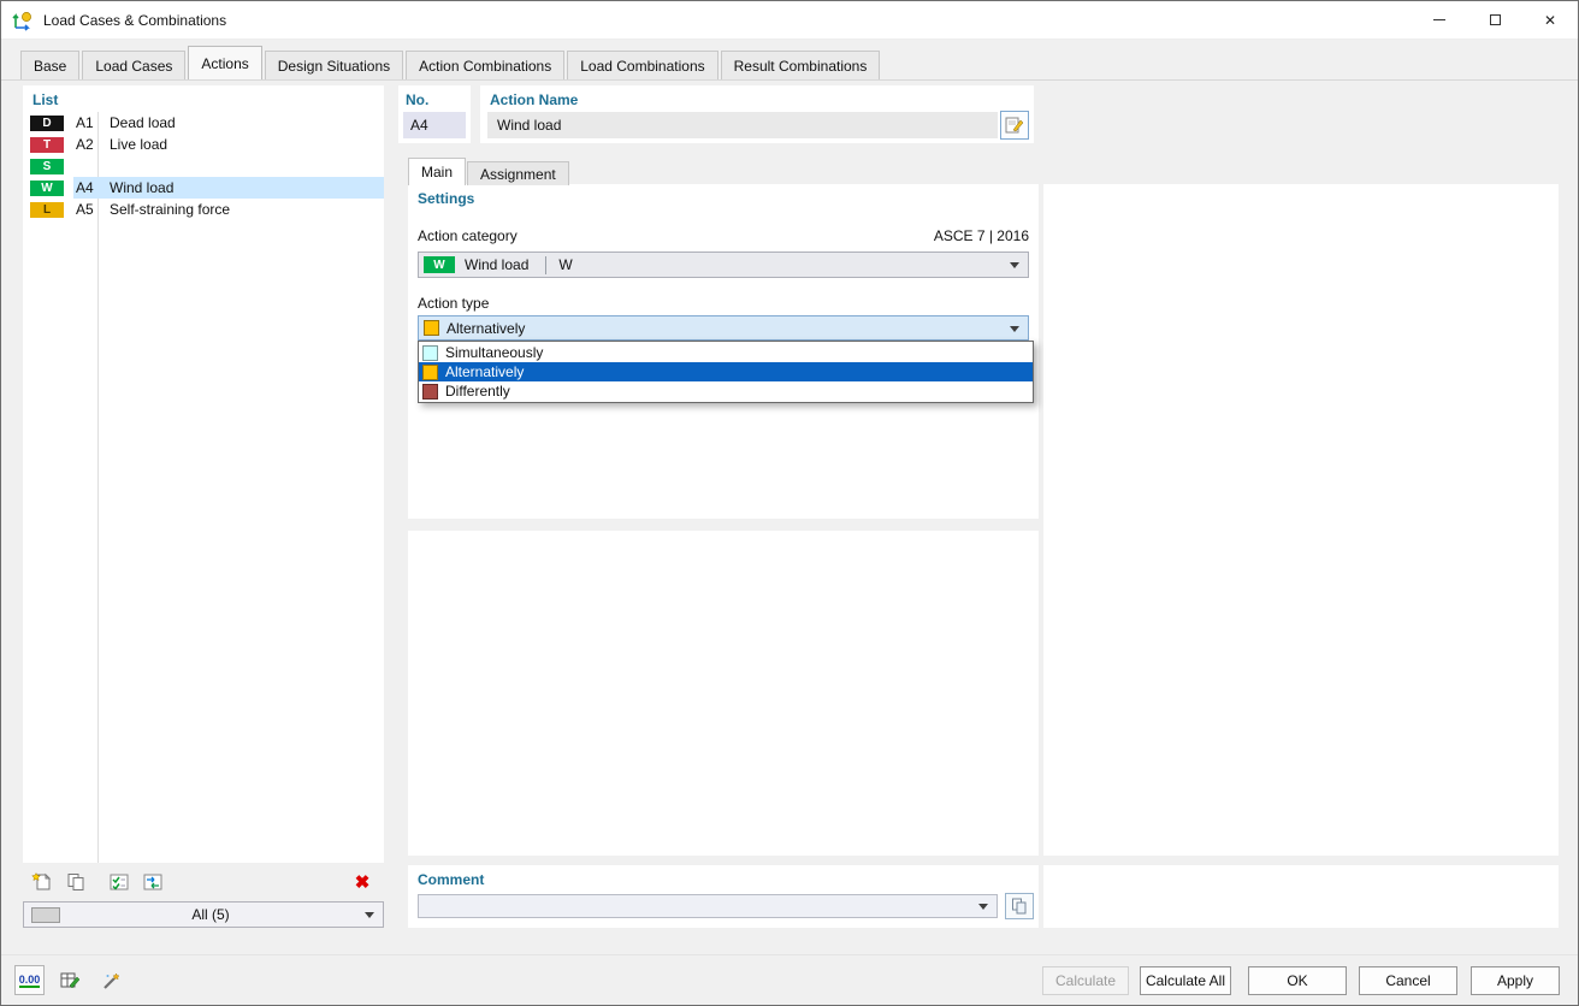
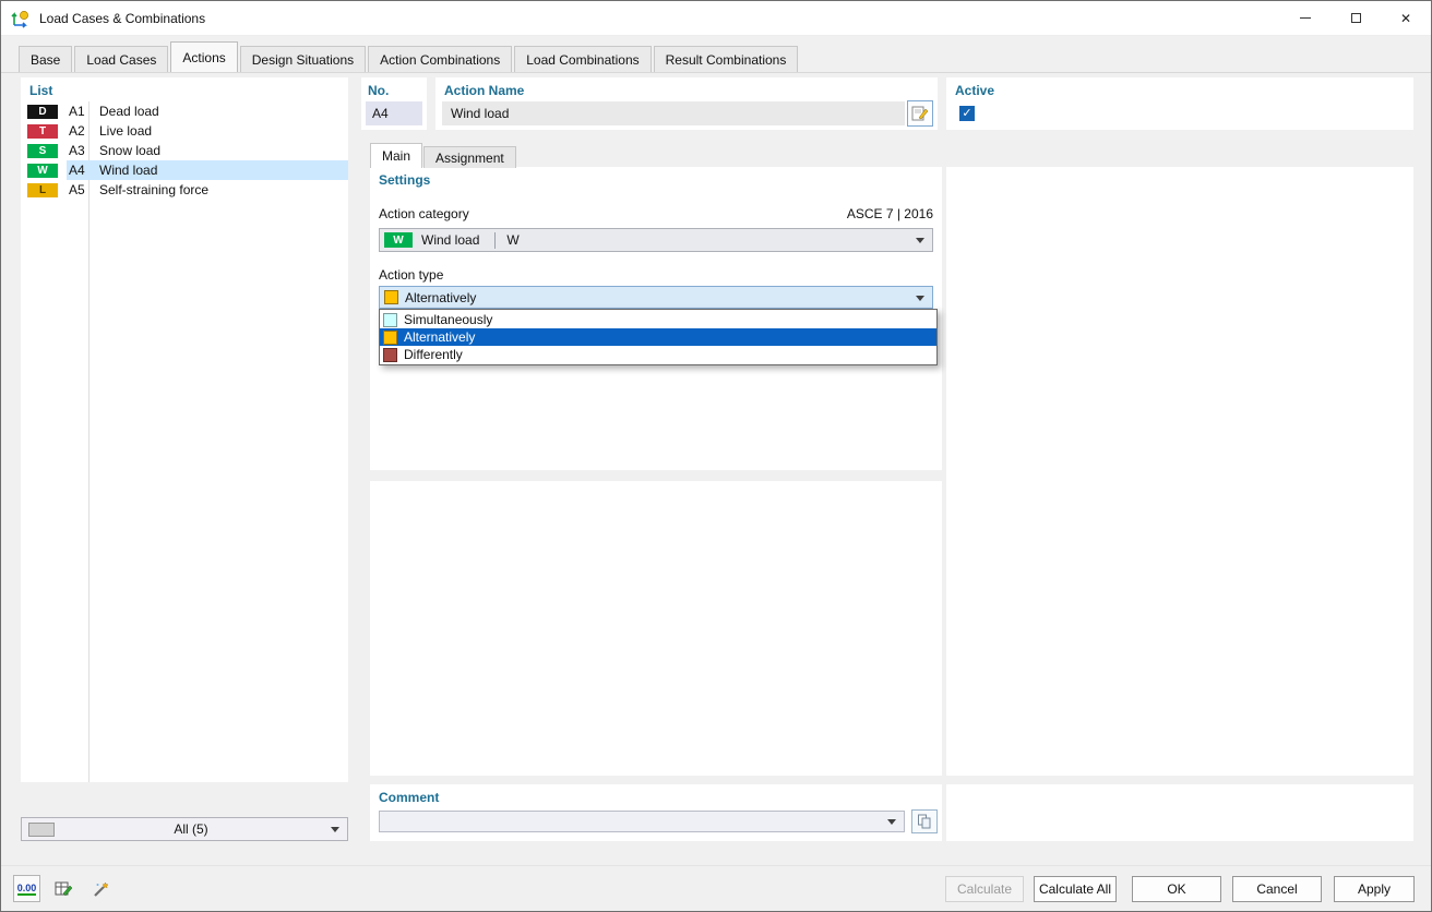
  Load Cases & Combinations
  ✕
  Base
  Load Cases
  Actions
  Design Situations
  Action Combinations
  Load Combinations
  Result Combinations
  List
  D
  A1
  Dead load
  T
  A2
  Live load
  S
+ A3
+ Snow load
  W
  A4
  Wind load
  L
  A5
  Self-straining force
- ✖
  All (5)
  No.
  A4
  Action Name
  Wind load
+ Active
+ ✓
  Main
  Assignment
  Settings
  Action category
  ASCE 7 | 2016
  W
  Wind load
  W
  Action type
  Alternatively
  Simultaneously
  Alternatively
  Differently
  Comment
  0.00
  Calculate
  Calculate All
  OK
  Cancel
  Apply
